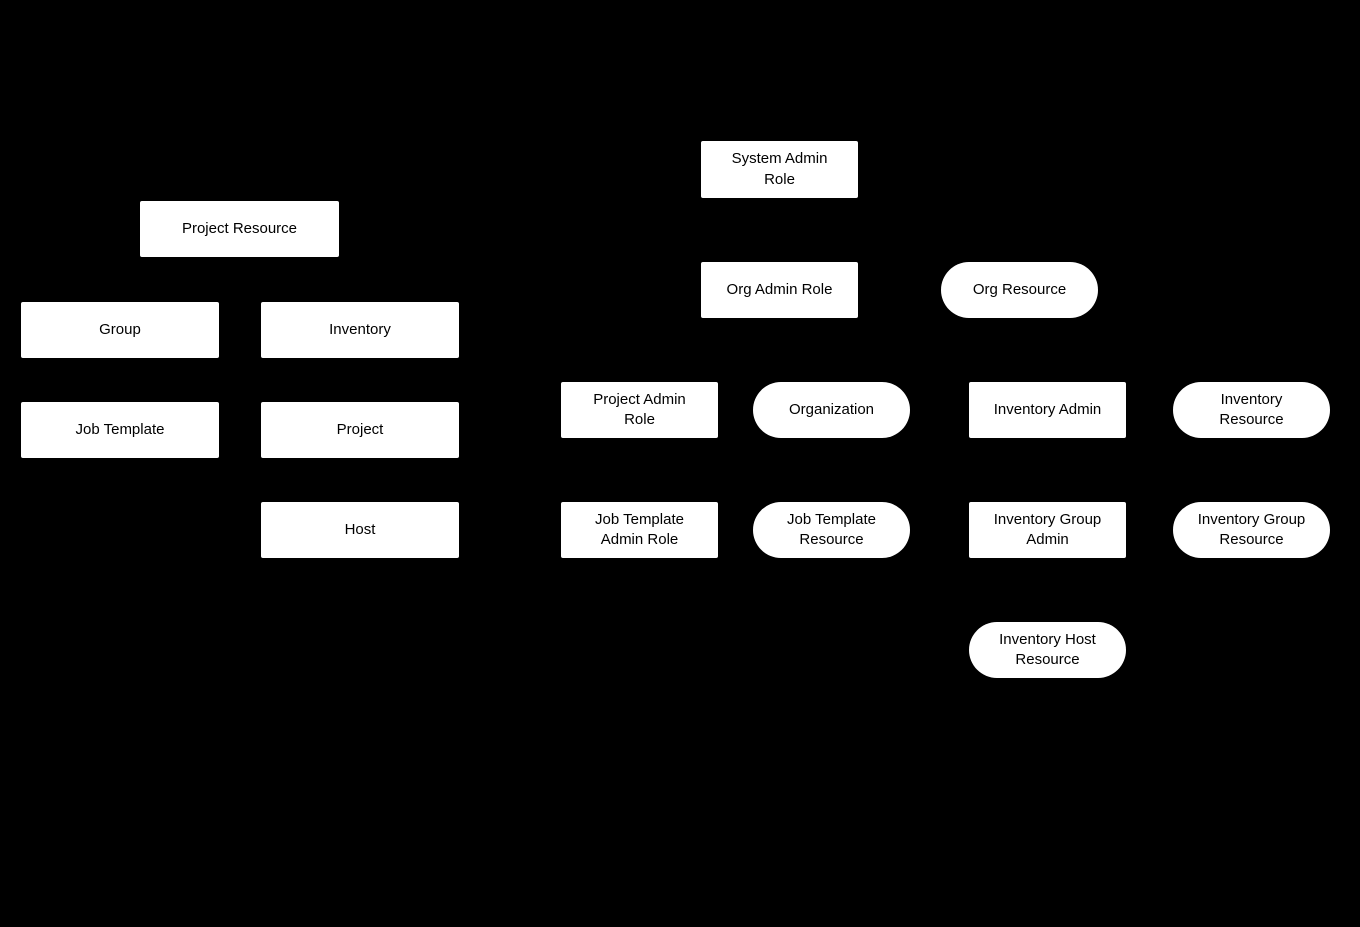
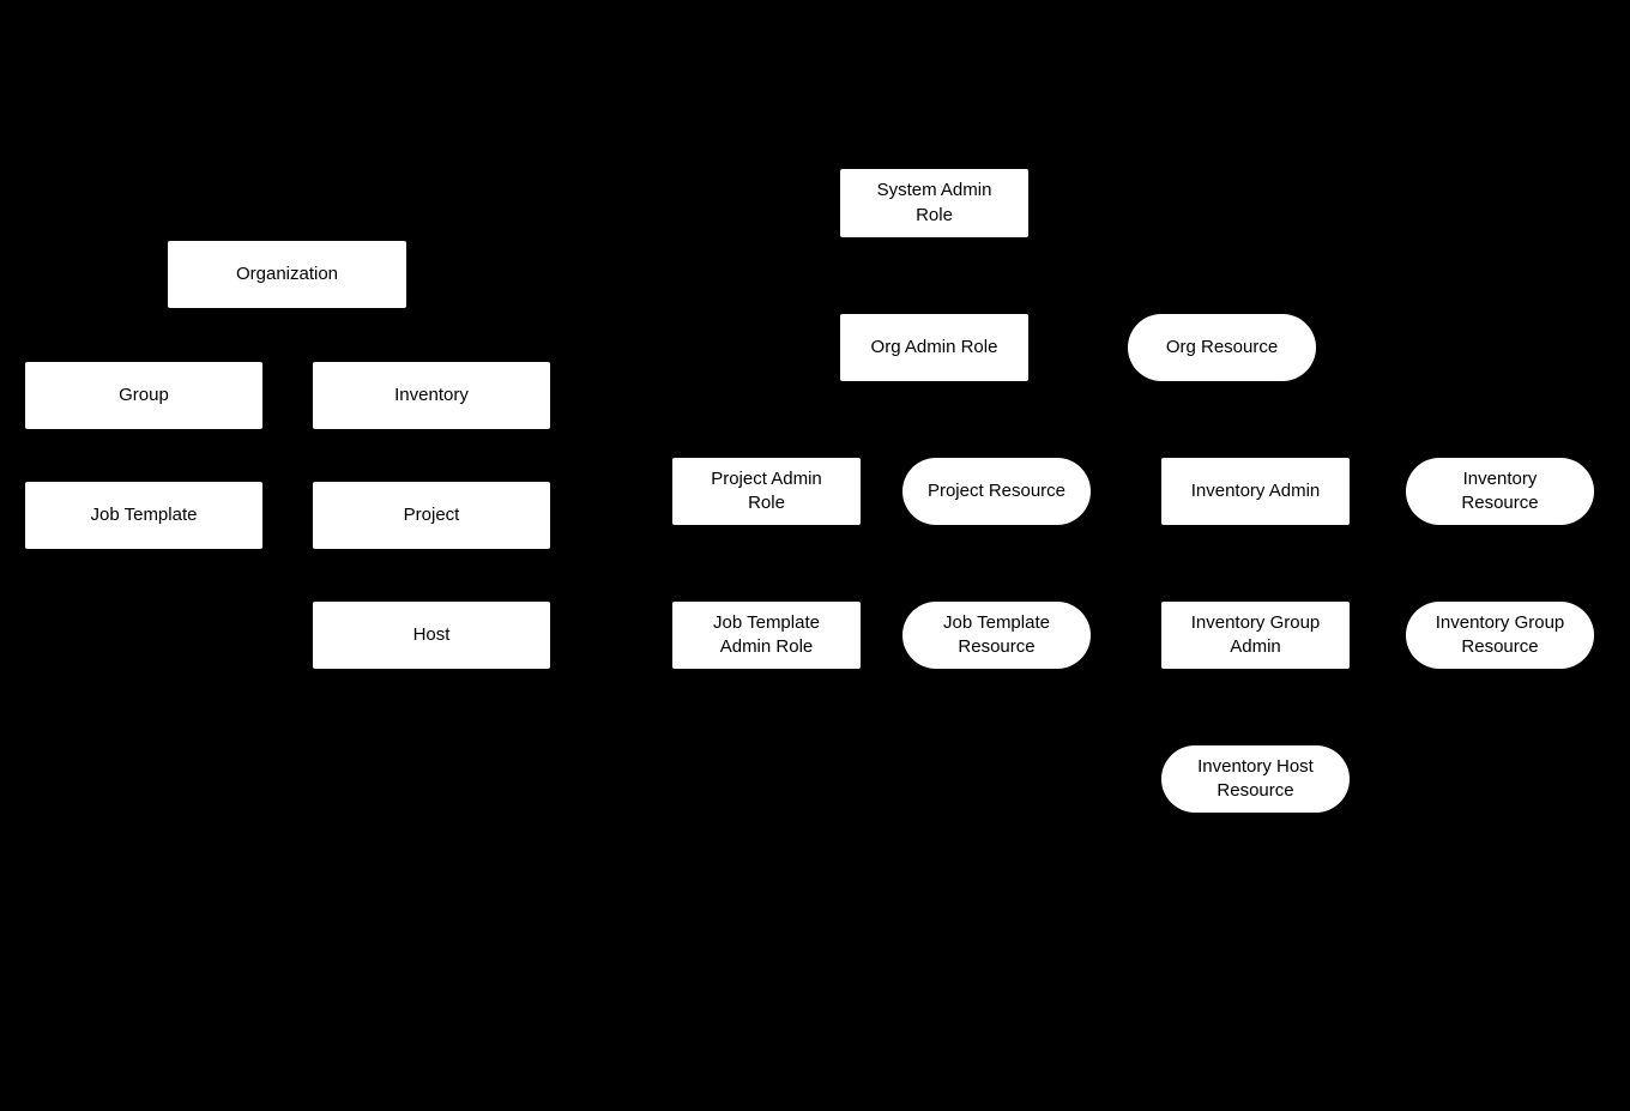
- Project Resource
+ Organization
  Group
  Inventory
  Job Template
  Project
  Host
  System Admin
  Role
  Org Admin Role
  Org Resource
  Project Admin
  Role
- Organization
+ Project Resource
  Inventory Admin
  Inventory
  Resource
  Job Template
  Admin Role
  Job Template
  Resource
  Inventory Group
  Admin
  Inventory Group
  Resource
  Inventory Host
  Resource
